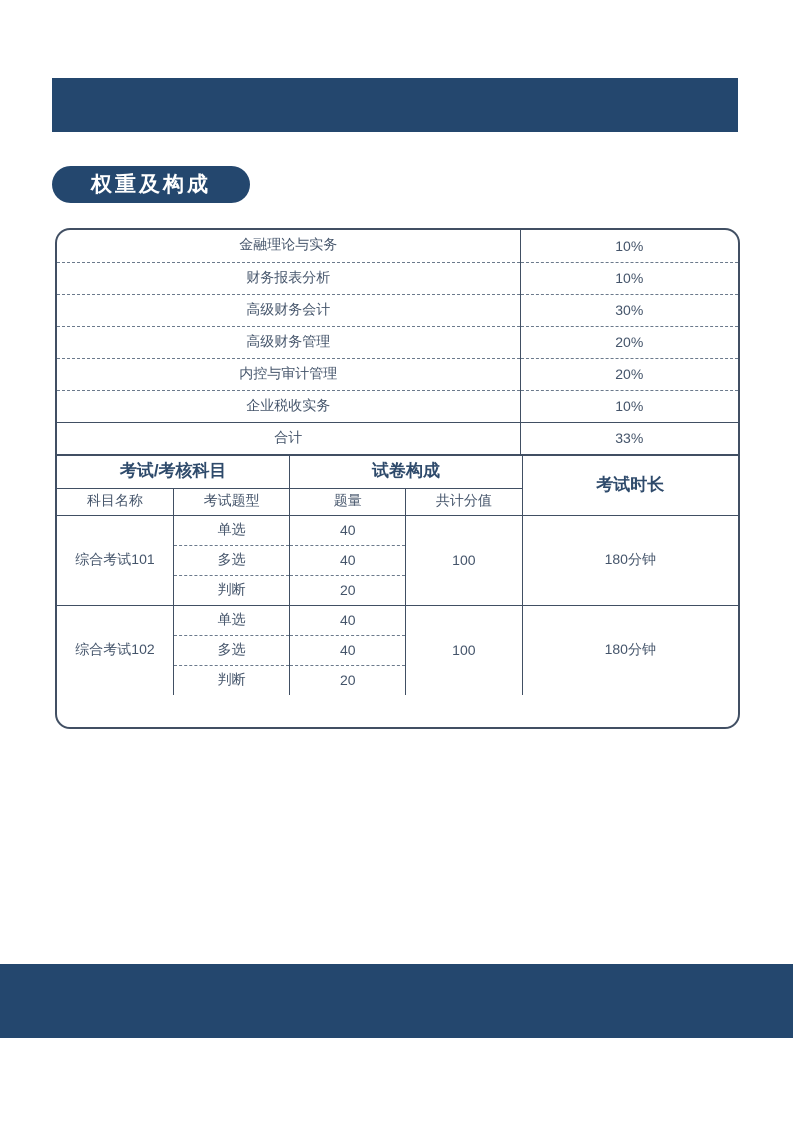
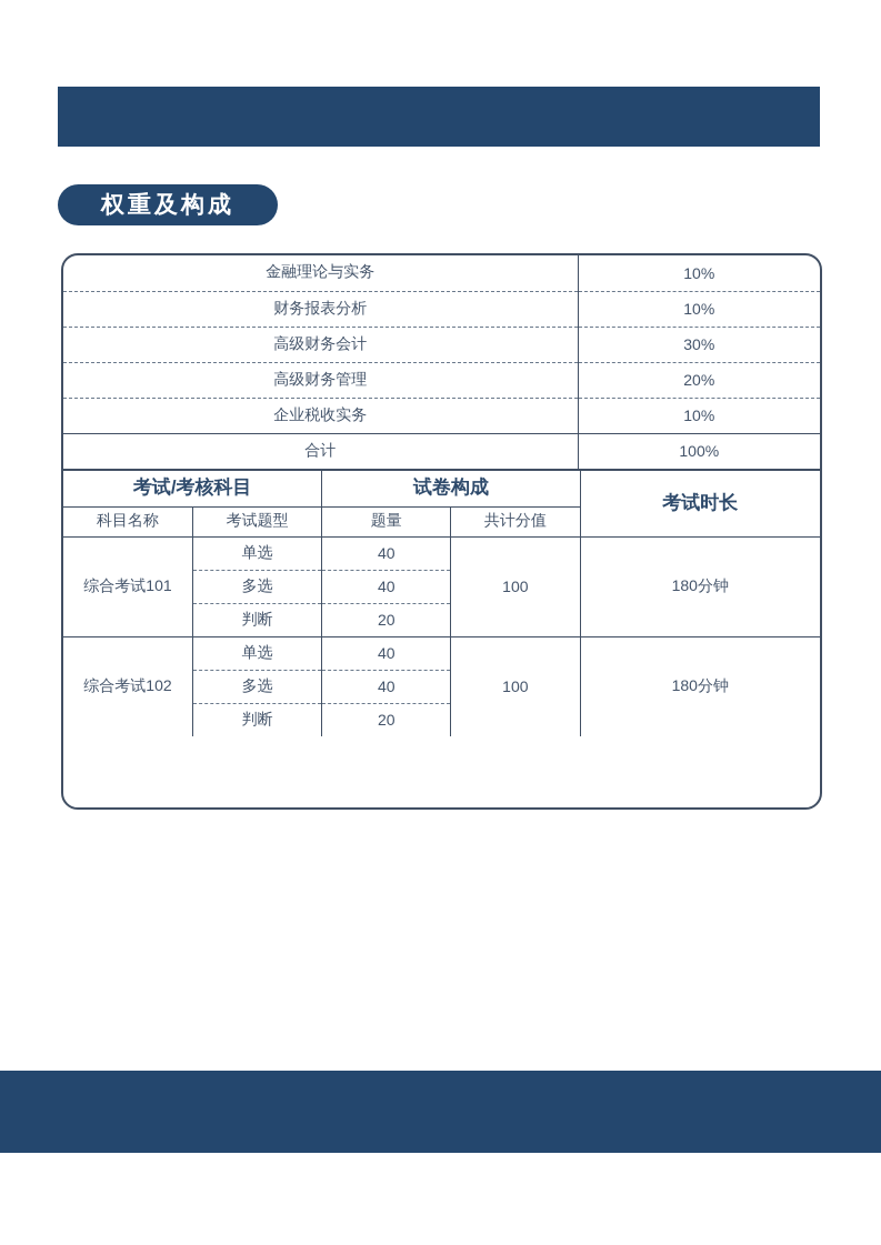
  权重及构成
  金融理论与实务	10%
  财务报表分析	10%
  高级财务会计	30%
  高级财务管理	20%
- 内控与审计管理	20%
  企业税收实务	10%
- 合计	33%
+ 合计	100%
  考试/考核科目	试卷构成	考试时长
  科目名称	考试题型	题量	共计分值
  综合考试101	单选	40	100	180分钟
  多选	40
  判断	20
  综合考试102	单选	40	100	180分钟
  多选	40
  判断	20
